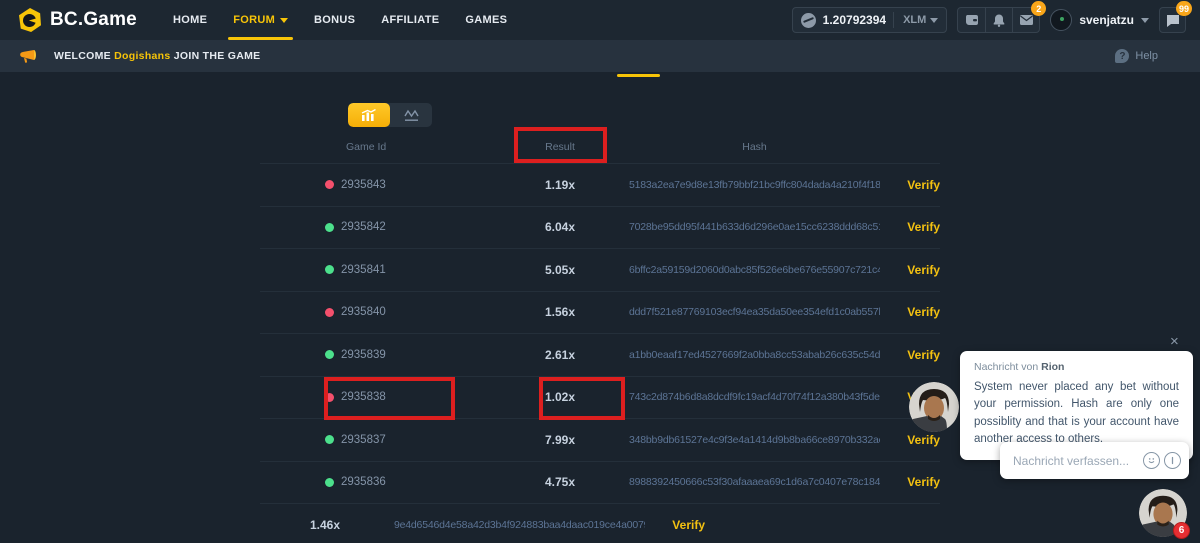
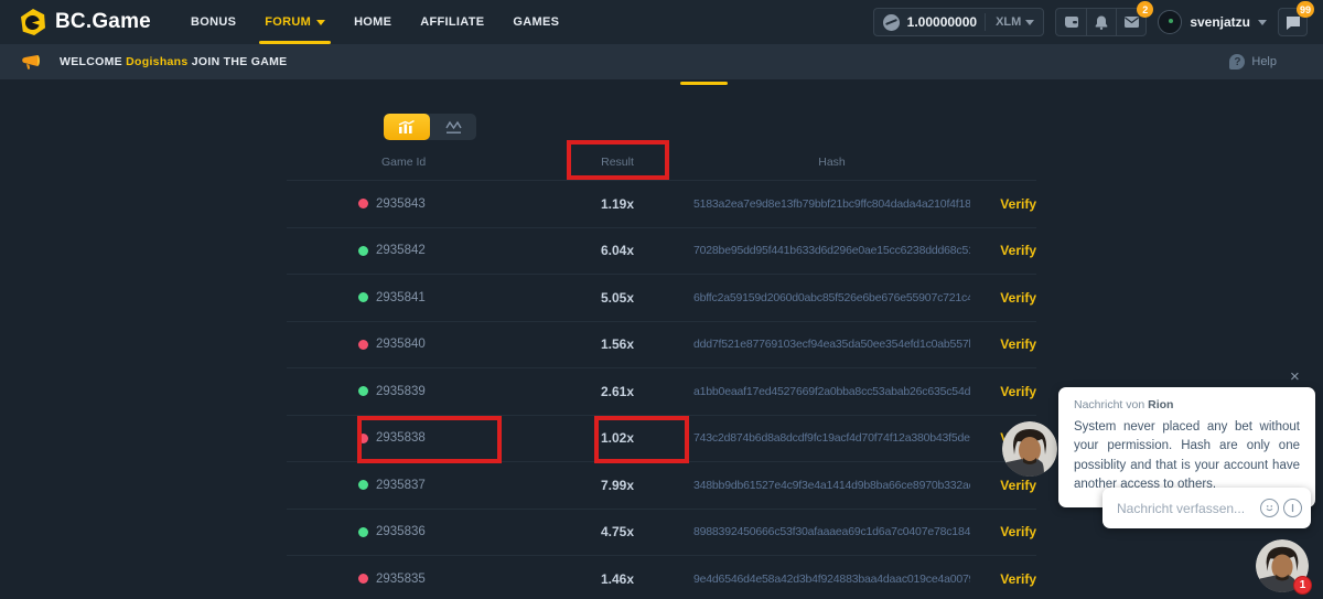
  BC.Game
- HOME
+ BONUS
  FORUM
- BONUS
+ HOME
  AFFILIATE
  GAMES
- 1.20792394
+ 1.00000000
  XLM
  2
  svenjatzu
  99
  WELCOME Dogishans JOIN THE GAME
  ?
  Help
  Game Id
  Result
  Hash
  2935843
  1.19x
  5183a2ea7e9d8e13fb79bbf21bc9ffc804dada4a210f4f18
  Verify
  2935842
  6.04x
  7028be95dd95f441b633d6d296e0ae15cc6238ddd68c5
  Verify
  2935841
  5.05x
  6bffc2a59159d2060d0abc85f526e6be676e55907c721c4
  Verify
  2935840
  1.56x
  ddd7f521e87769103ecf94ea35da50ee354efd1c0ab557
  Verify
  2935839
  2.61x
  a1bb0eaaf17ed4527669f2a0bba8cc53abab26c635c54d
  Verify
  2935838
  1.02x
  743c2d874b6d8a8dcdf9fc19acf4d70f74f12a380b43f5de
  2935837
  7.99x
  348bb9db61527e4c9f3e4a1414d9b8ba66ce8970b332a
  Verify
  2935836
  4.75x
  8988392450666c53f30afaaaea69c1d6a7c0407e78c184
  Verify
+ 2935835
  1.46x
  9e4d6546d4e58a42d3b4f924883baa4daac019ce4a007
  Verify
  ×
  Nachricht von Rion
  System never placed any bet without your permission. Hash are only one possiblity and that is your account have another access to others.
  Nachricht verfassen...
- 6
+ 1
